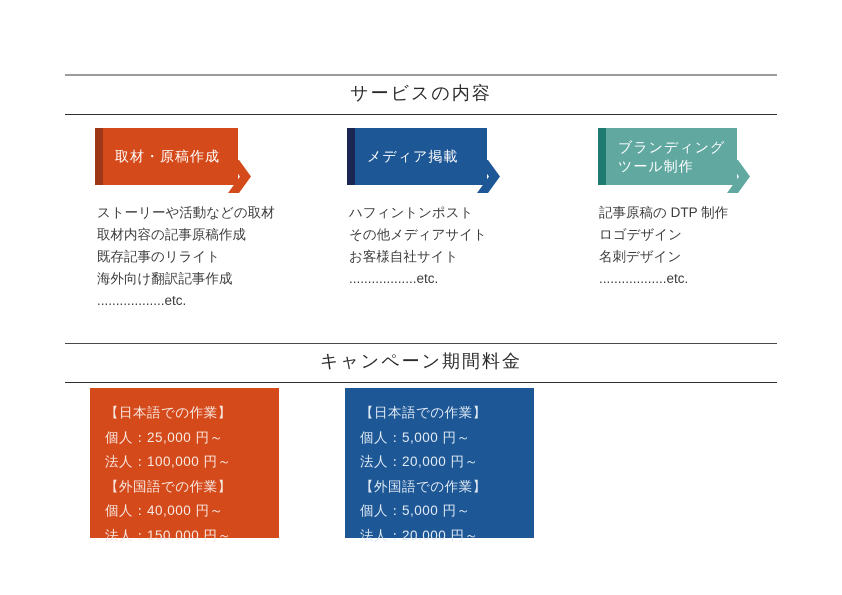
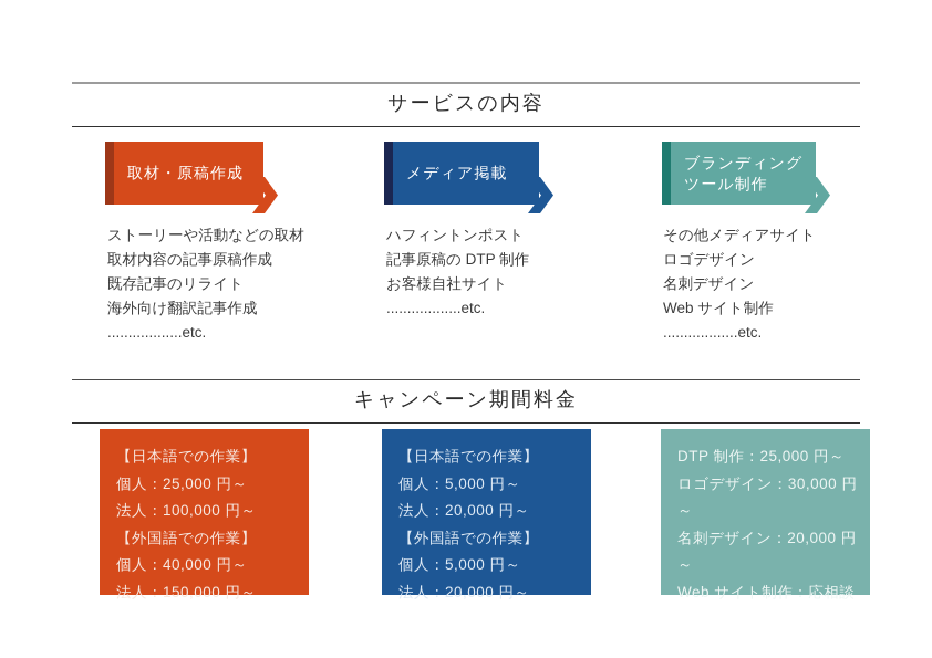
  サービスの内容
  取材・原稿作成
  メディア掲載
  ブランディング
  ツール制作
  ストーリーや活動などの取材
  取材内容の記事原稿作成
  既存記事のリライト
  海外向け翻訳記事作成
  ..................etc.
  ハフィントンポスト
- その他メディアサイト
+ 記事原稿の DTP 制作
  お客様自社サイト
  ..................etc.
- 記事原稿の DTP 制作
+ その他メディアサイト
  ロゴデザイン
  名刺デザイン
+ Web サイト制作
  ..................etc.
  キャンペーン期間料金
  【日本語での作業】
  個人：25,000 円～
  法人：100,000 円～
  【外国語での作業】
  個人：40,000 円～
  法人：150,000 円～
  【日本語での作業】
  個人：5,000 円～
  法人：20,000 円～
  【外国語での作業】
  個人：5,000 円～
  法人：20,000 円～
+ DTP 制作：25,000 円～
+ ロゴデザイン：30,000 円～
+ 名刺デザイン：20,000 円～
+ Web サイト制作：応相談
